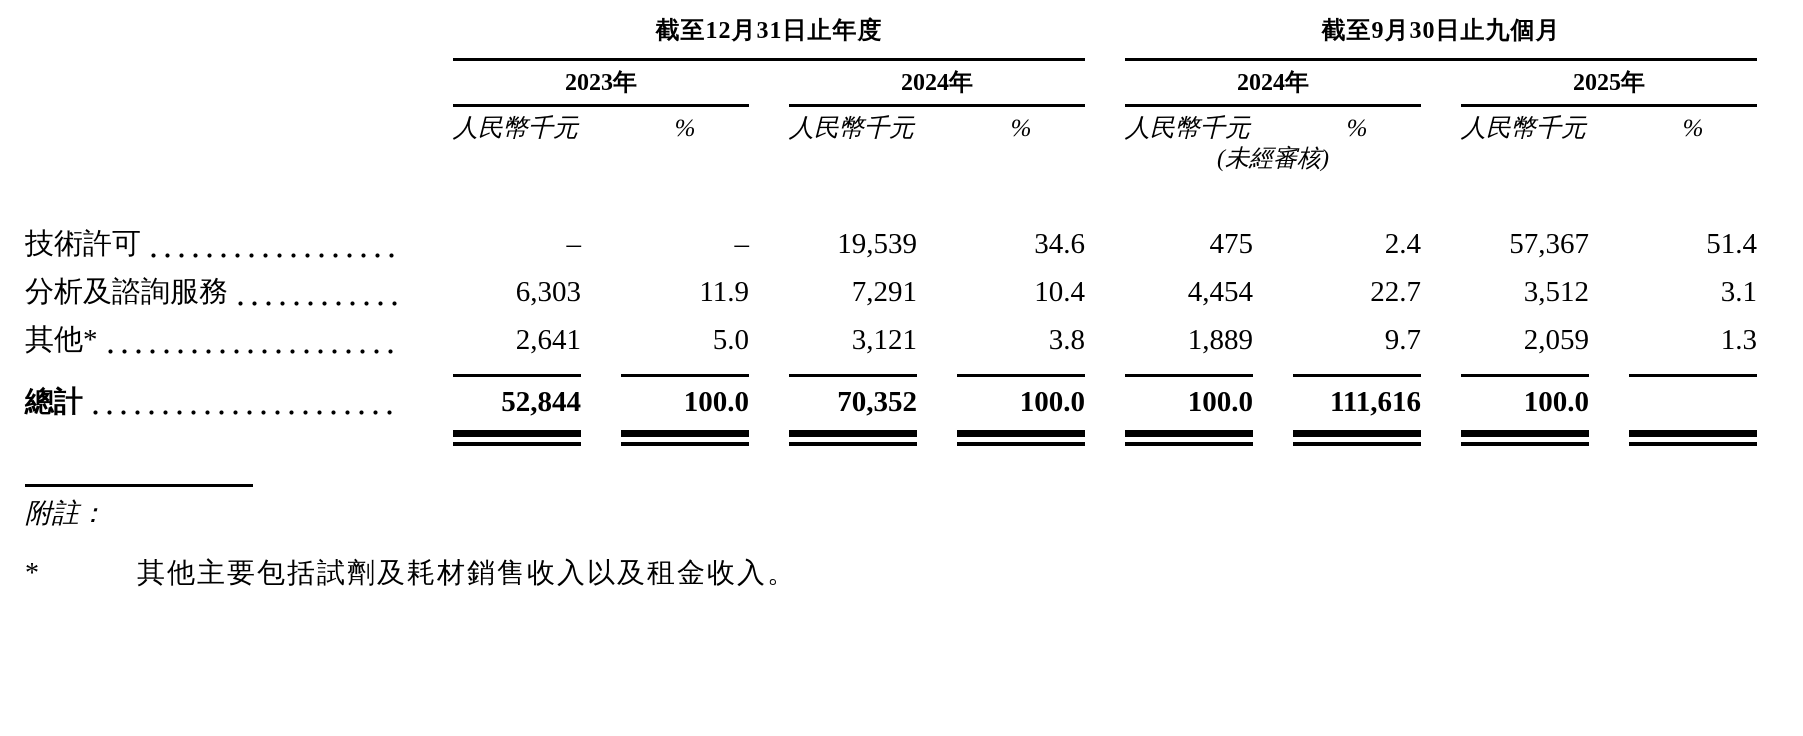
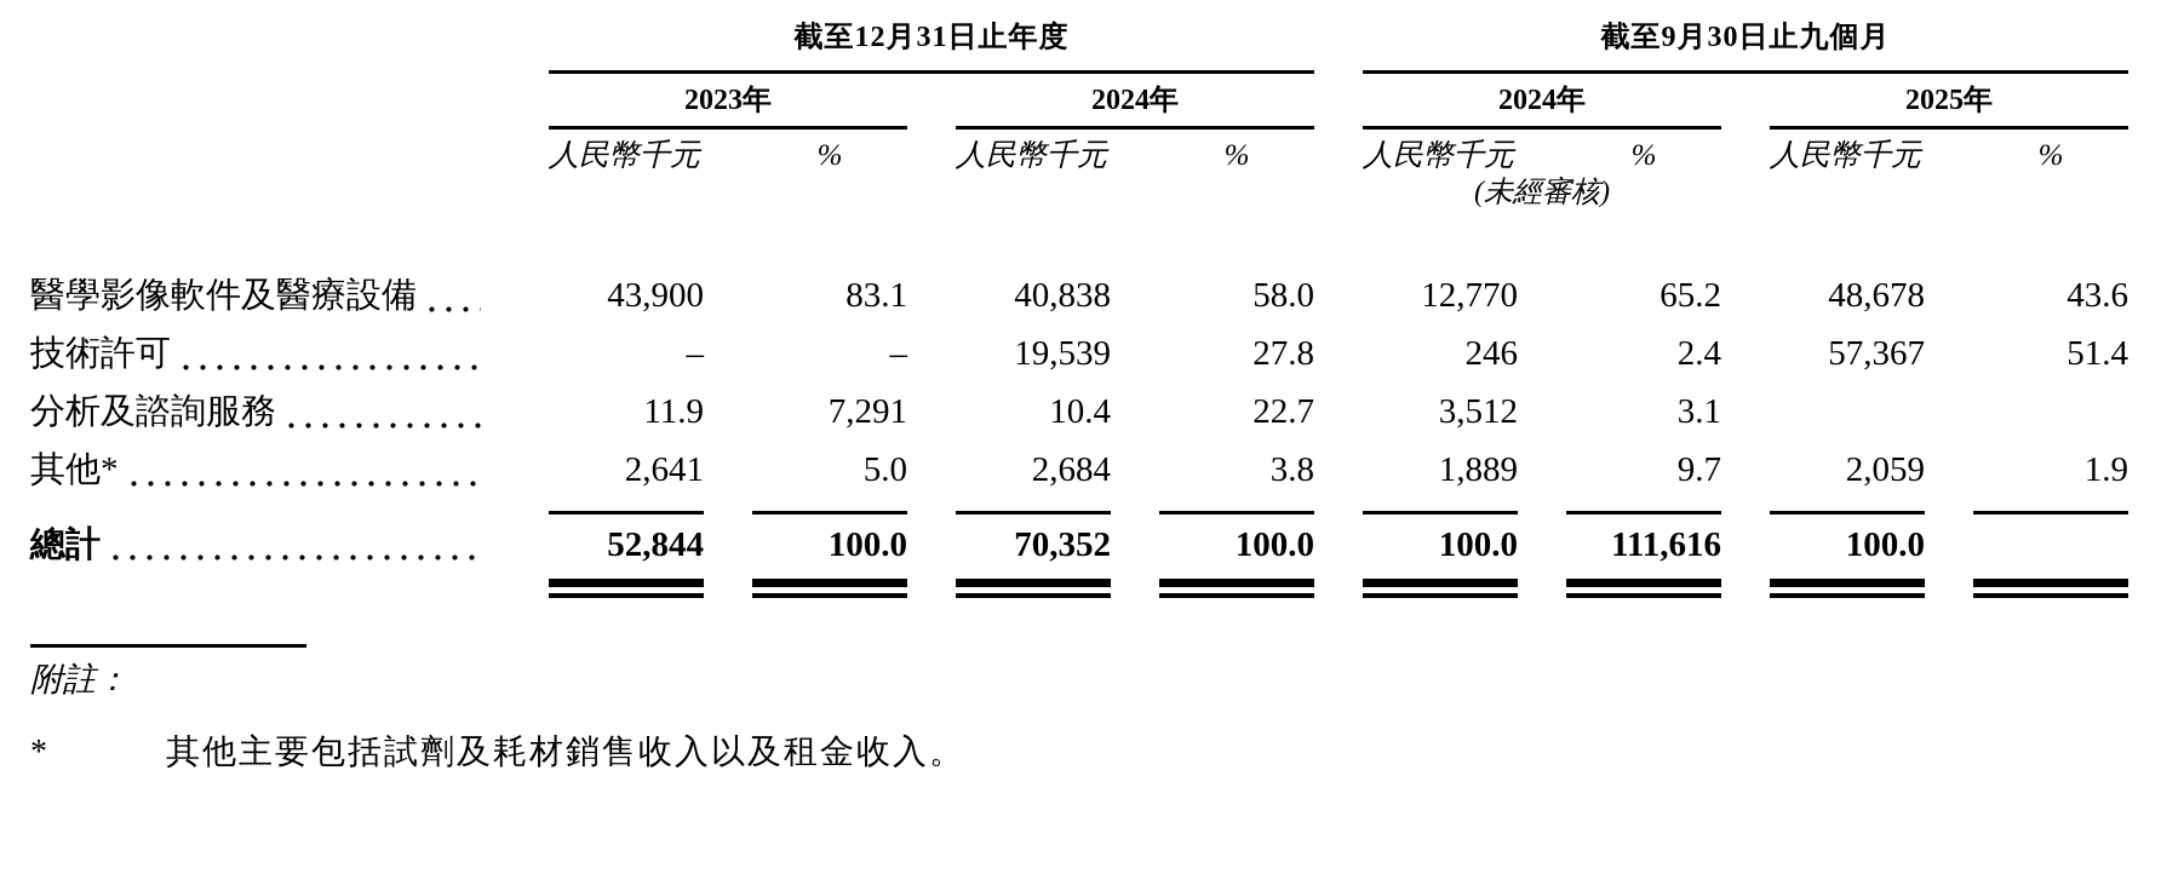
  截至12月31日止年度
  截至9月30日止九個月
  2023年
  2024年
  2024年
  2025年
  人民幣千元
  %
  人民幣千元
  %
  人民幣千元
  %
  人民幣千元
  %
  (未經審核)
+ 醫學影像軟件及醫療設備
+ 43,900
+ 83.1
+ 40,838
+ 58.0
+ 12,770
+ 65.2
+ 48,678
+ 43.6
  技術許可
  –
  –
  19,539
- 34.6
+ 27.8
- 475
+ 246
  2.4
  57,367
  51.4
  分析及諮詢服務
- 6,303
  11.9
  7,291
  10.4
- 4,454
  22.7
  3,512
  3.1
  其他*
  2,641
  5.0
- 3,121
+ 2,684
  3.8
  1,889
  9.7
  2,059
- 1.3
+ 1.9
  總計
  52,844
  100.0
  70,352
  100.0
  100.0
  111,616
  100.0
  附註：
  *
  其他主要包括試劑及耗材銷售收入以及租金收入。
